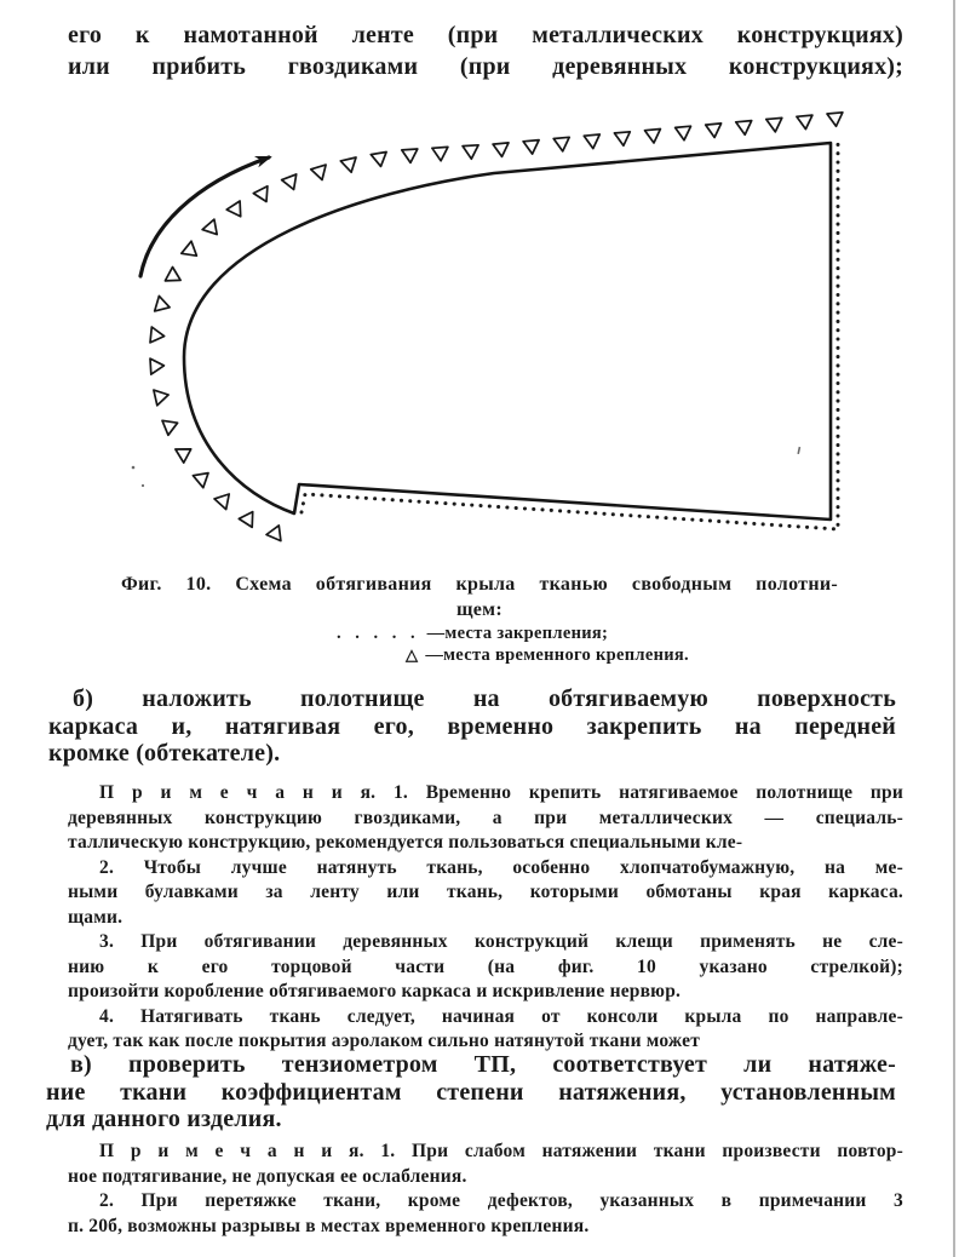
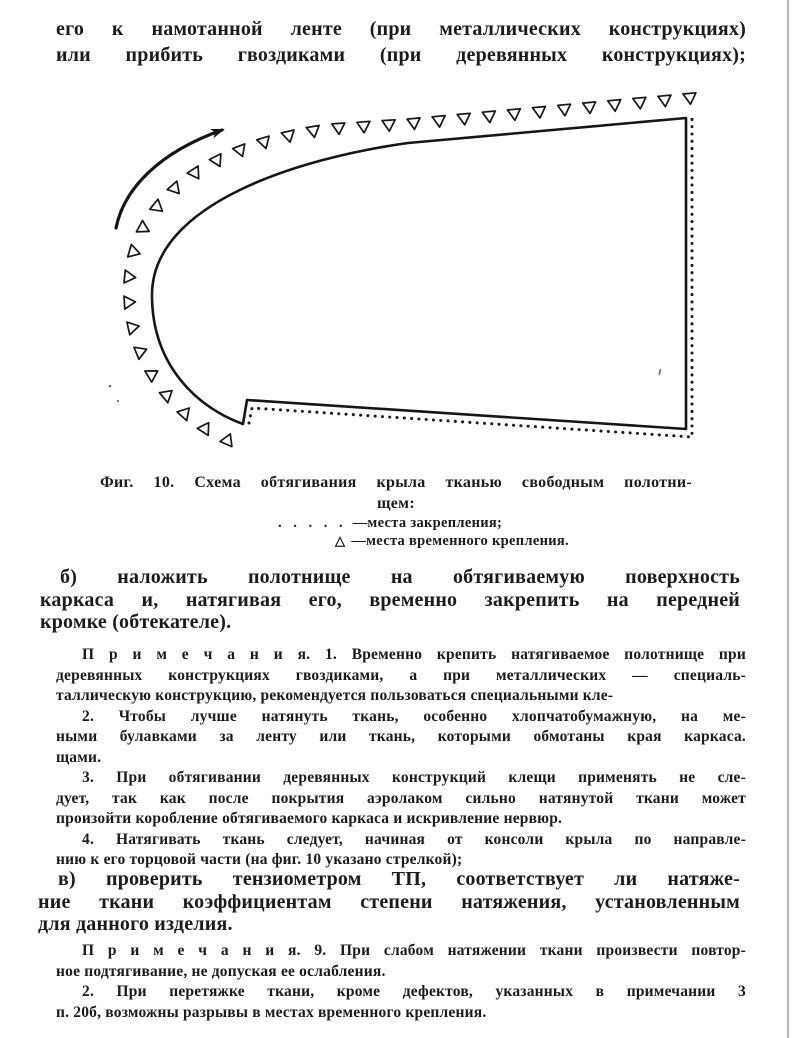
  его к намотанной ленте (при металлических конструкциях)
  или прибить гвоздиками (при деревянных конструкциях);
  Фиг. 10. Схема обтягивания крыла тканью свободным полотни-
  щем:
  . . . . . —места закрепления;
  △ —места временного крепления.
  б) наложить полотнище на обтягиваемую поверхность
  каркаса и, натягивая его, временно закрепить на передней
  кромке (обтекателе).
  П р и м е ч а н и я. 1. Временно крепить натягиваемое полотнище при
- деревянных конструкцию гвоздиками, а при металлических — специаль-
+ деревянных конструкциях гвоздиками, а при металлических — специаль-
  таллическую конструкцию, рекомендуется пользоваться специальными кле-
  2. Чтобы лучше натянуть ткань, особенно хлопчатобумажную, на ме-
  ными булавками за ленту или ткань, которыми обмотаны края каркаса.
  щами.
  3. При обтягивании деревянных конструкций клещи применять не сле-
- нию к его торцовой части (на фиг. 10 указано стрелкой);
+ дует, так как после покрытия аэролаком сильно натянутой ткани может
  произойти коробление обтягиваемого каркаса и искривление нервюр.
  4. Натягивать ткань следует, начиная от консоли крыла по направле-
- дует, так как после покрытия аэролаком сильно натянутой ткани может
+ нию к его торцовой части (на фиг. 10 указано стрелкой);
  в) проверить тензиометром ТП, соответствует ли натяже-
  ние ткани коэффициентам степени натяжения, установленным
  для данного изделия.
- П р и м е ч а н и я. 1. При слабом натяжении ткани произвести повтор-
+ П р и м е ч а н и я. 9. При слабом натяжении ткани произвести повтор-
  ное подтягивание, не допуская ее ослабления.
  2. При перетяжке ткани, кроме дефектов, указанных в примечании 3
  п. 20б, возможны разрывы в местах временного крепления.
